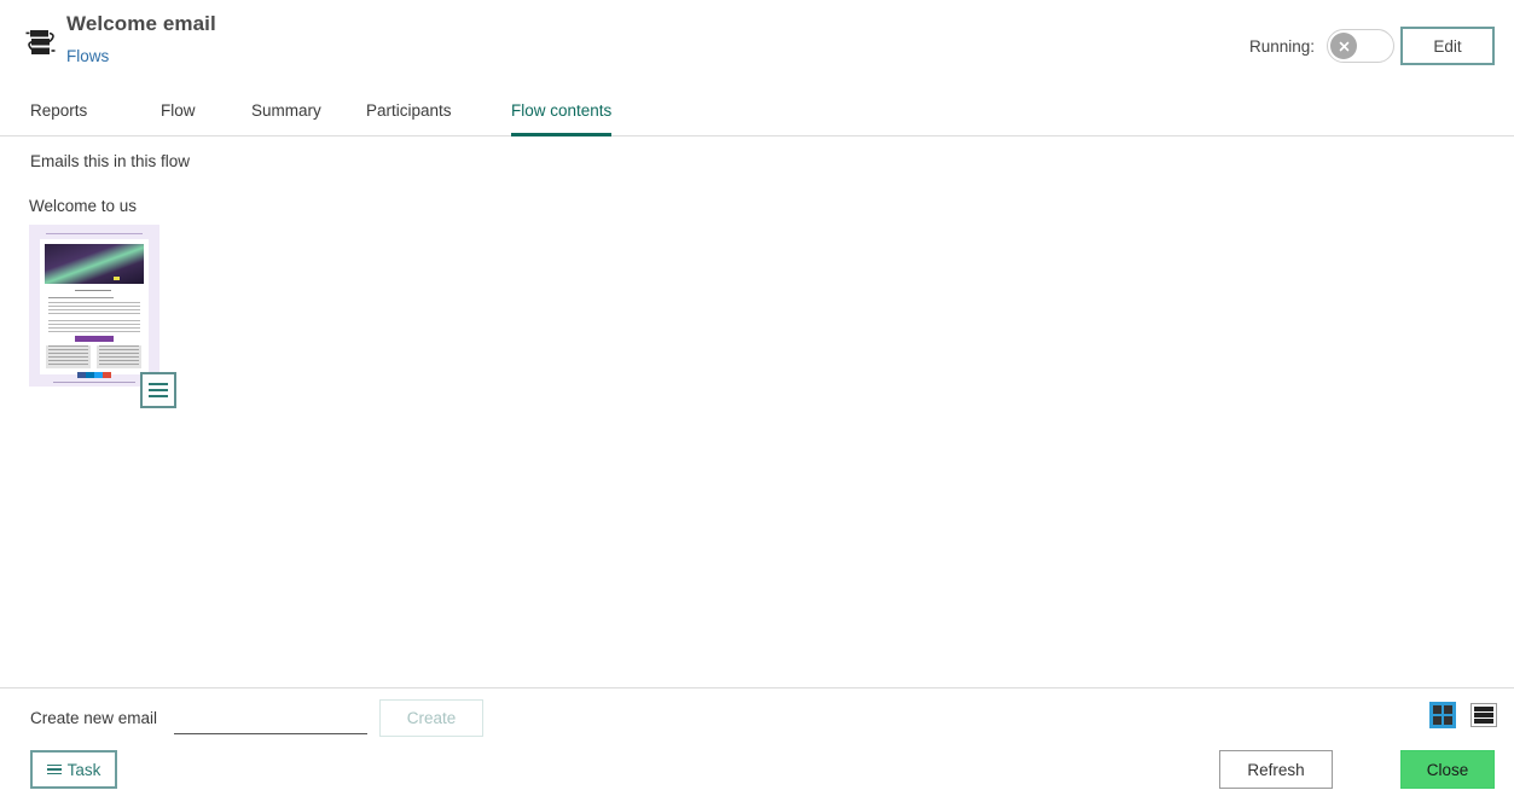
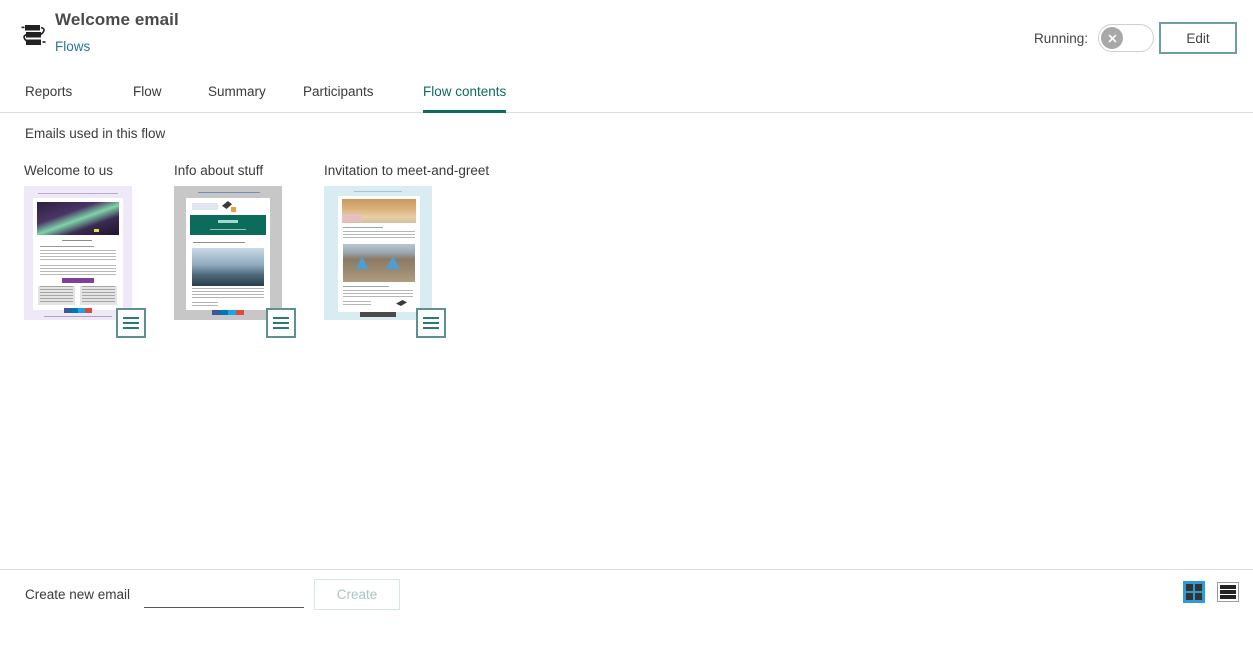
  Welcome email
  Flows
  Running:
  Edit
  Reports
  Flow
  Summary
  Participants
  Flow contents
- Emails this in this flow
+ Emails used in this flow
  Welcome to us
+ Info about stuff
+ Invitation to meet-and-greet
  Create new email
  Create
- Task
- Refresh
- Close
